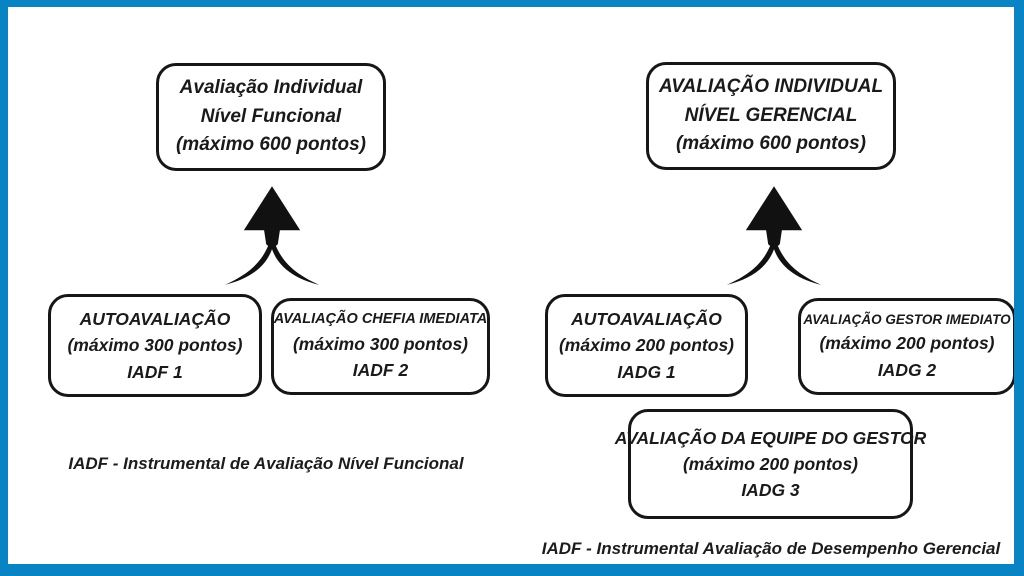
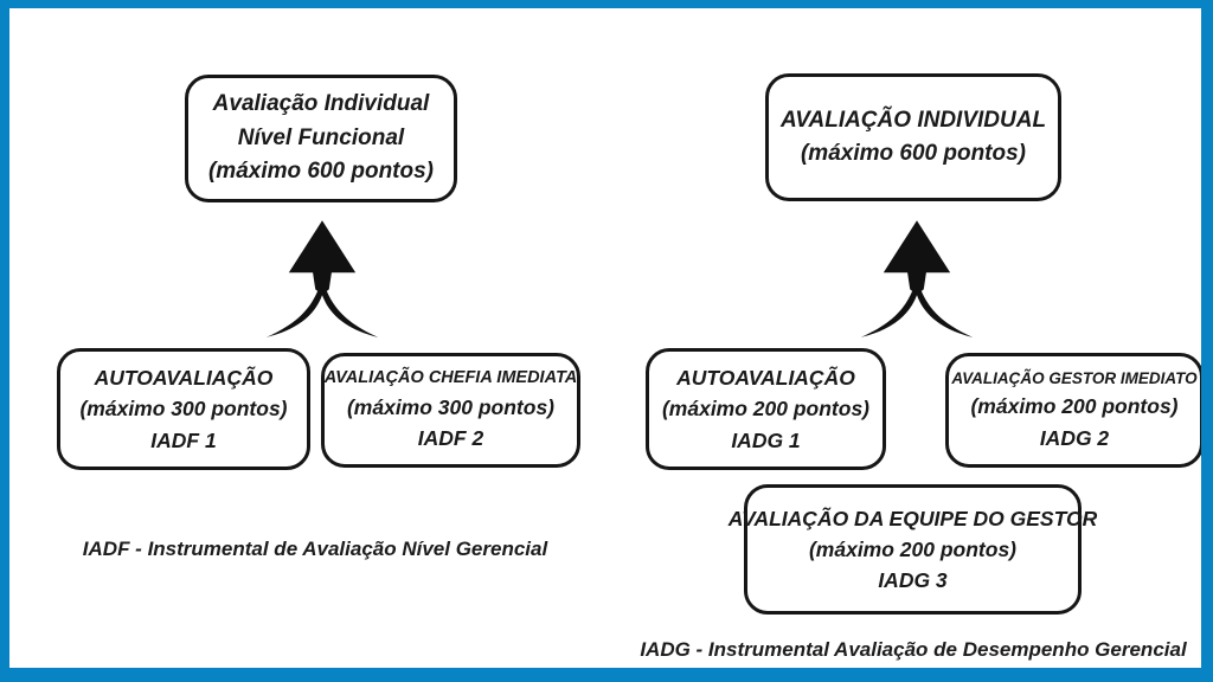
  Avaliação Individual
  Nível Funcional
  (máximo 600 pontos)
  AUTOAVALIAÇÃO
  (máximo 300 pontos)
  IADF 1
  AVALIAÇÃO CHEFIA IMEDIATA
  (máximo 300 pontos)
  IADF 2
- IADF - Instrumental de Avaliação Nível Funcional
+ IADF - Instrumental de Avaliação Nível Gerencial
  AVALIAÇÃO INDIVIDUAL
- NÍVEL GERENCIAL
  (máximo 600 pontos)
  AUTOAVALIAÇÃO
  (máximo 200 pontos)
  IADG 1
  AVALIAÇÃO GESTOR IMEDIATO
  (máximo 200 pontos)
  IADG 2
  AVALIAÇÃO DA EQUIPE DO GESTOR
  (máximo 200 pontos)
  IADG 3
- IADF - Instrumental Avaliação de Desempenho Gerencial
+ IADG - Instrumental Avaliação de Desempenho Gerencial
